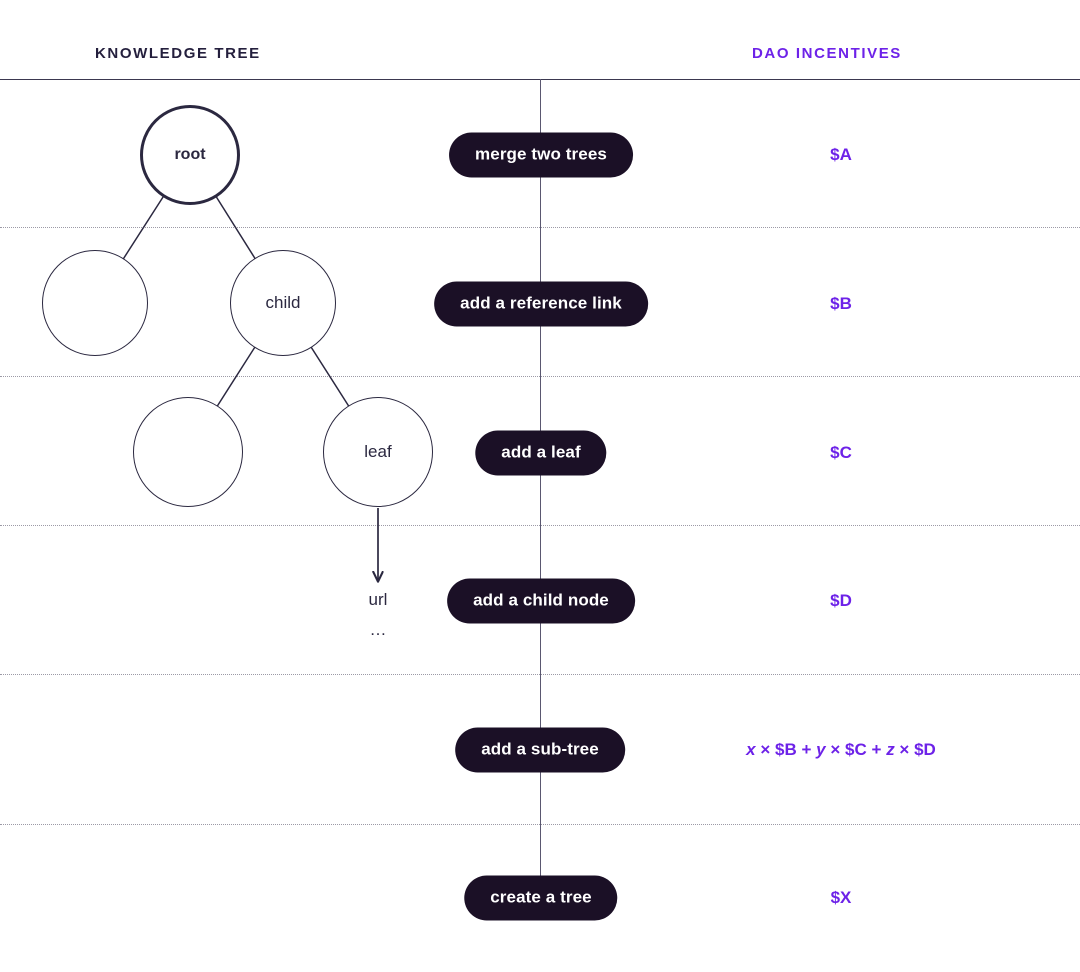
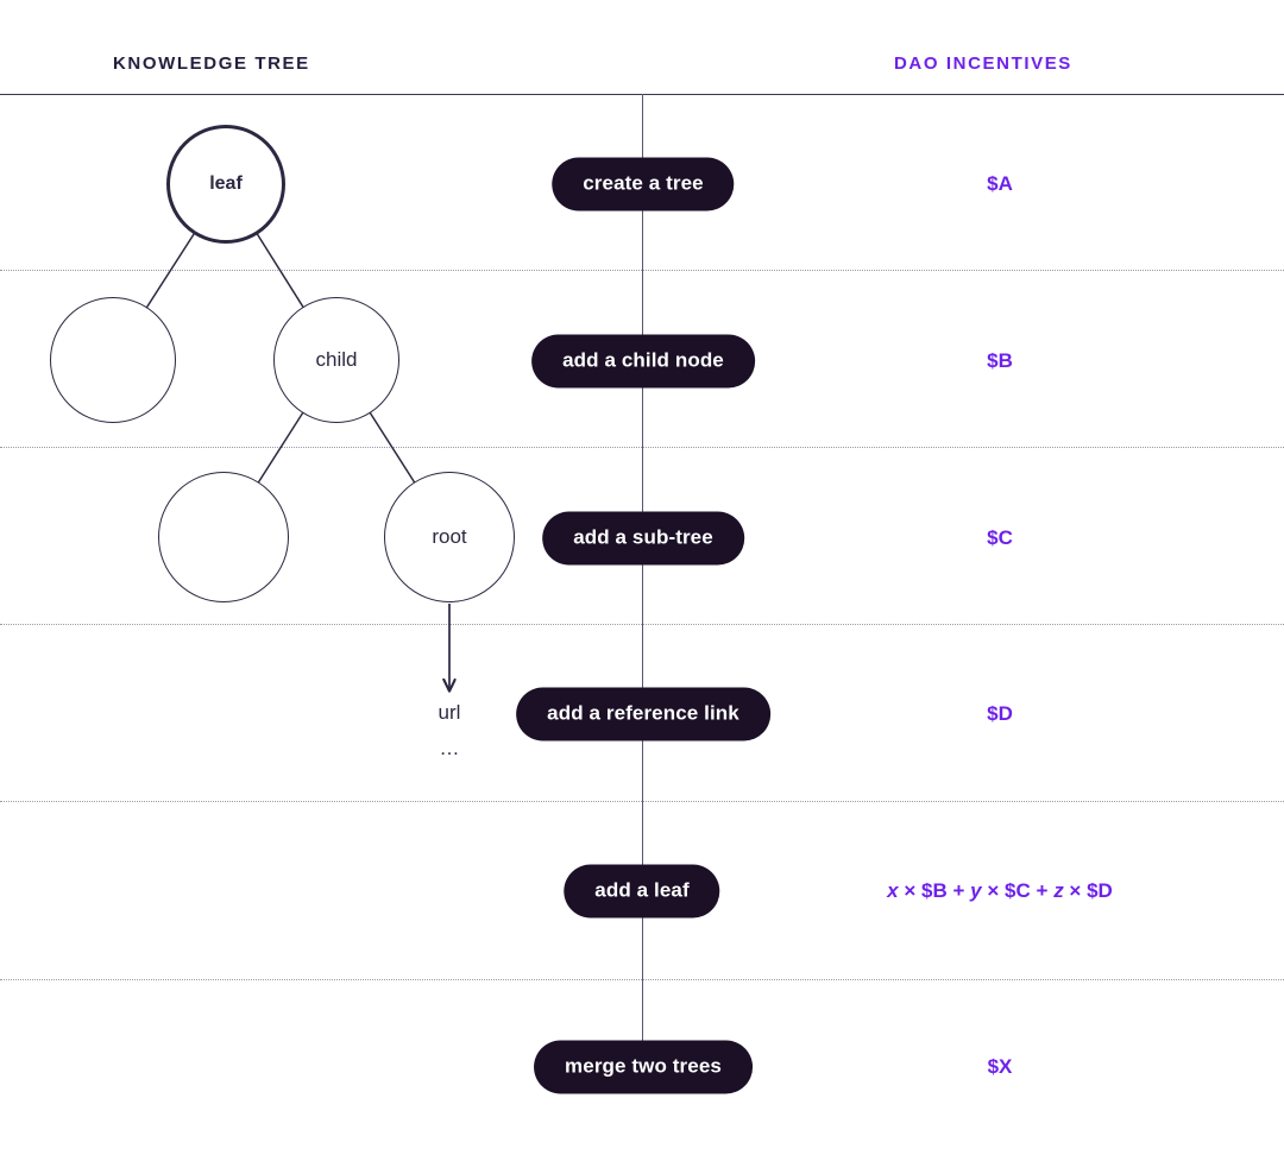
  KNOWLEDGE TREE
  DAO INCENTIVES
- root
+ leaf
  child
- leaf
+ root
  url
  …
- merge two trees
+ create a tree
- add a reference link
+ add a child node
- add a leaf
+ add a sub-tree
- add a child node
+ add a reference link
- add a sub-tree
+ add a leaf
- create a tree
+ merge two trees
  $A
  $B
  $C
  $D
  x × $B + y × $C + z × $D
  $X
